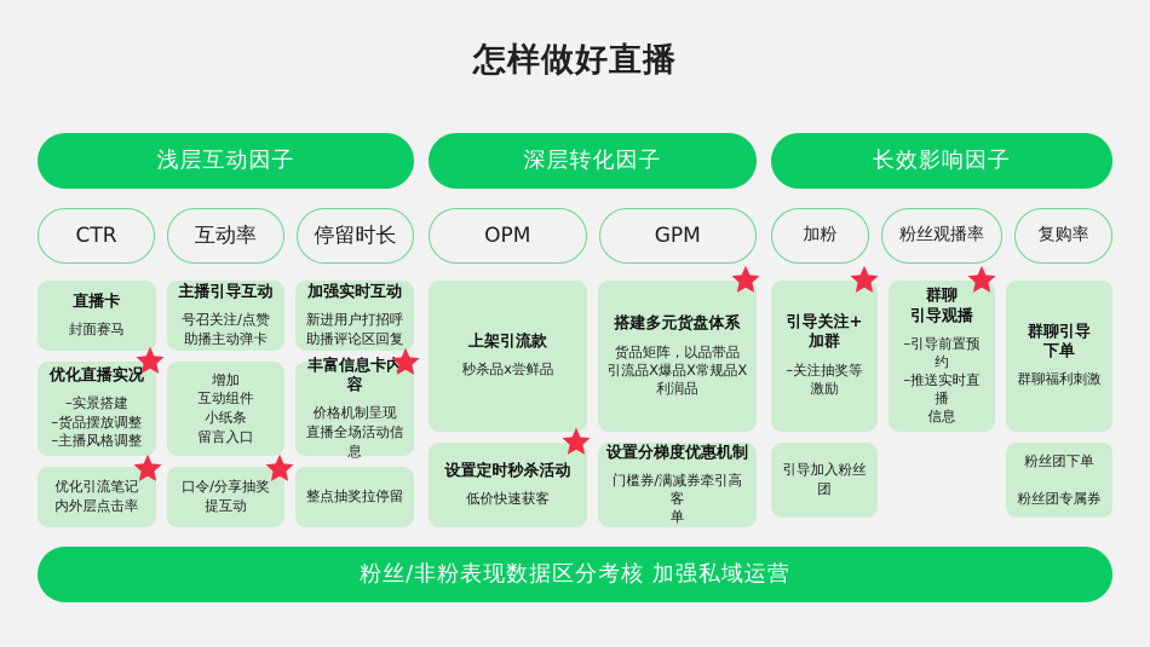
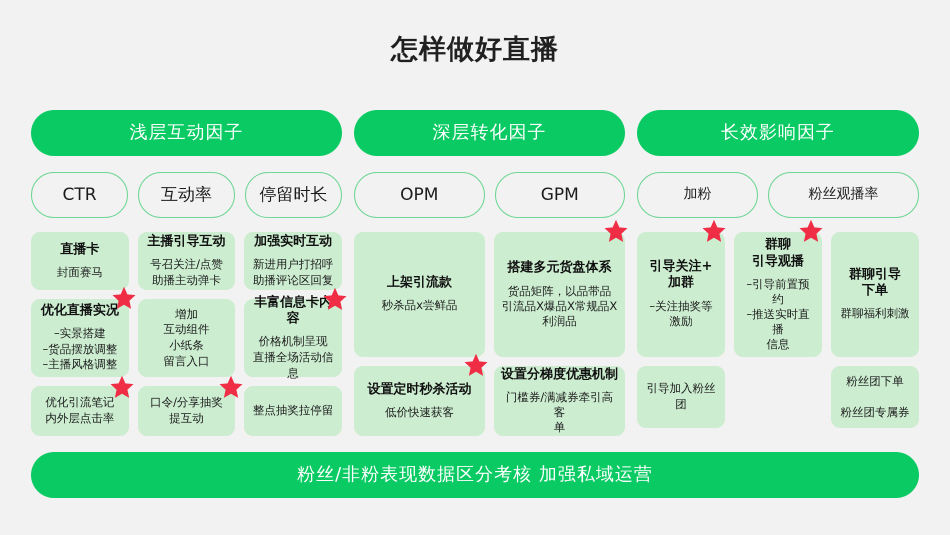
  怎样做好直播
  浅层互动因子
  CTR
  互动率
  停留时长
  直播卡
  封面赛马
  优化直播实况
  –实景搭建
  –货品摆放调整
  –主播风格调整
  优化引流笔记
  内外层点击率
  主播引导互动
  号召关注/点赞
  助播主动弹卡
  增加
  互动组件
  小纸条
  留言入口
  口令/分享抽奖
  提互动
  加强实时互动
  新进用户打招呼
  助播评论区回复
  丰富信息卡内容
  价格机制呈现
  直播全场活动信息
  整点抽奖拉停留
  深层转化因子
  OPM
  GPM
  上架引流款
  秒杀品x尝鲜品
  设置定时秒杀活动
  低价快速获客
  搭建多元货盘体系
  货品矩阵，以品带品
  引流品X爆品X常规品X
  利润品
  设置分梯度优惠机制
  门槛券/满减券牵引高客
  单
  长效影响因子
  加粉
  粉丝观播率
- 复购率
  引导关注+
  加群
  –关注抽奖等
  激励
  引导加入粉丝
  团
  群聊
  引导观播
  –引导前置预约
  –推送实时直播
  信息
  群聊引导
  下单
  群聊福利刺激
  粉丝团下单
  粉丝团专属券
  粉丝/非粉表现数据区分考核 加强私域运营
